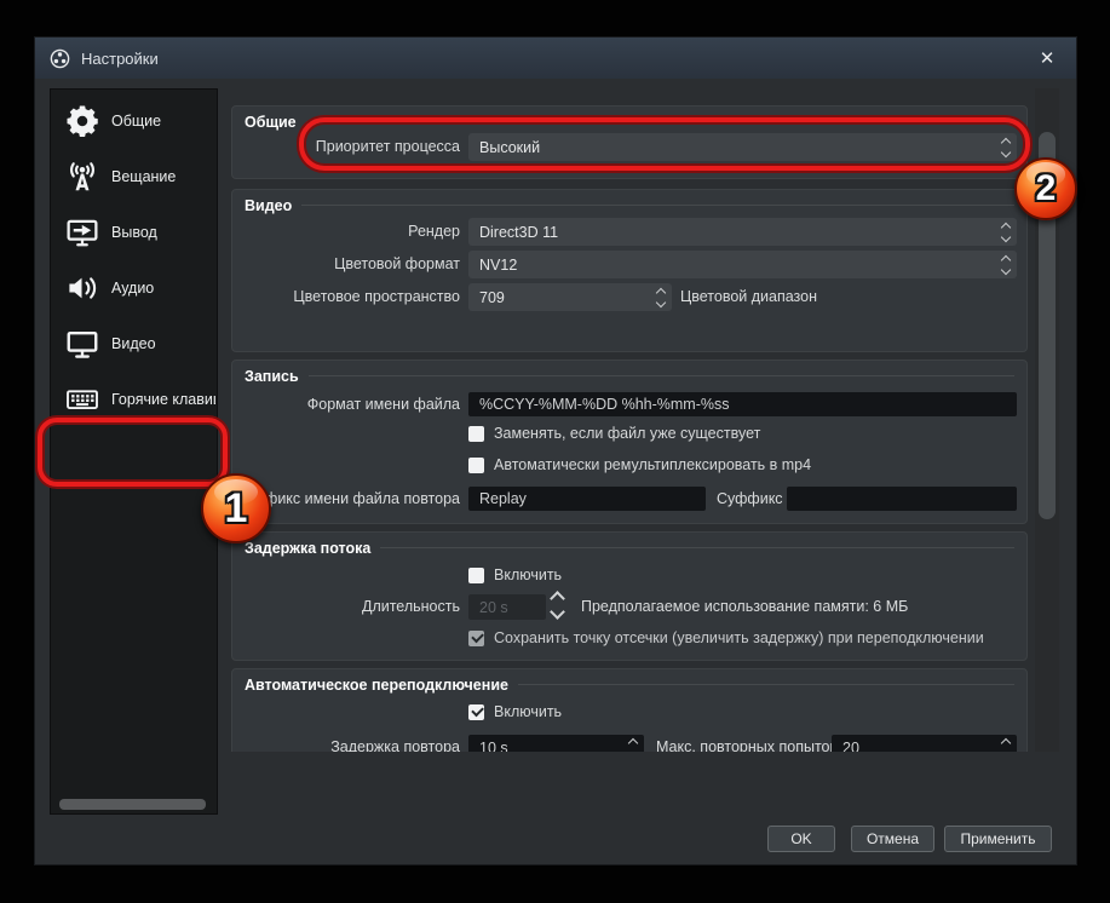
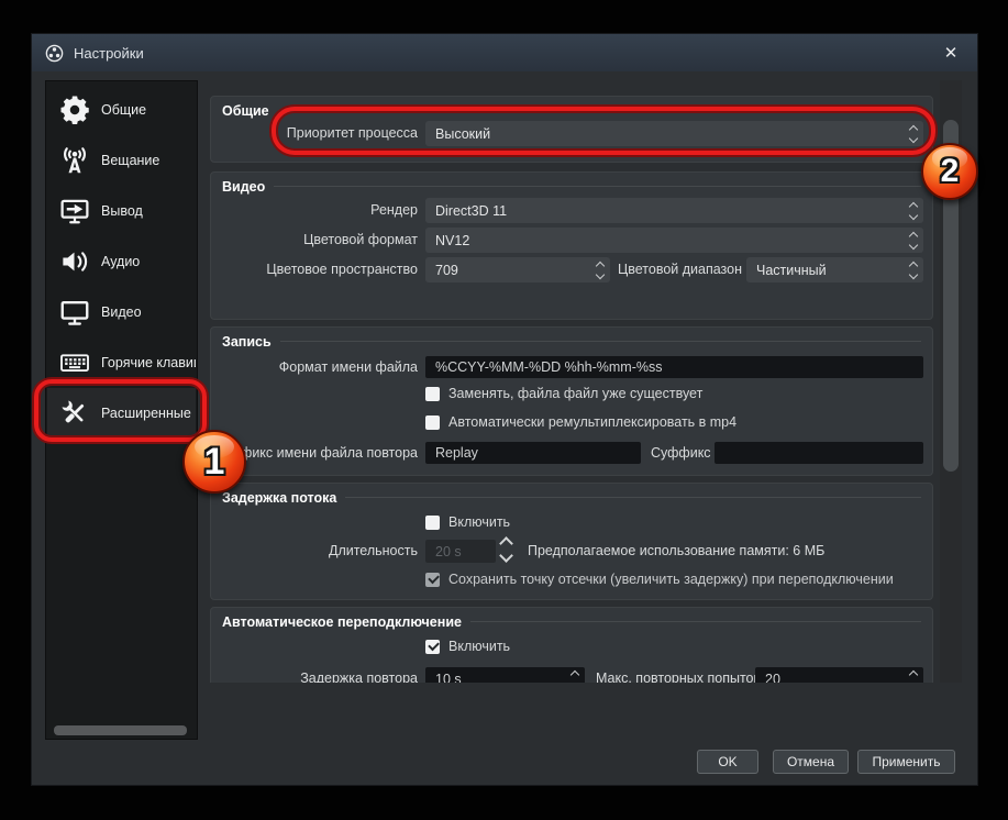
  Настройки
  ✕
  Общие
  Вещание
  Вывод
  Аудио
  Видео
  Горячие клави
+ Расширенные
  Общие
  Приоритет процесса
  Высокий
  Видео
  Рендер
  Direct3D 11
  Цветовой формат
  NV12
  Цветовое пространство
  709
  Цветовой диапазон
+ Частичный
  Запись
  Формат имени файла
  %CCYY-%MM-%DD %hh-%mm-%ss
- Заменять, если файл уже существует
+ Заменять, файла файл уже существует
  Автоматически ремультиплексировать в mp4
  фикс имени файла повтора
  Replay
  Суффикс
  Задержка потока
  Включить
  Длительность
  20 s
  Предполагаемое использование памяти: 6 МБ
  Сохранить точку отсечки (увеличить задержку) при переподключении
  Автоматическое переподключение
  Включить
  Задержка повтора
  10 s
  Макс. повторных попыто
  20
  OK
  Отмена
  Применить
  1
  2
